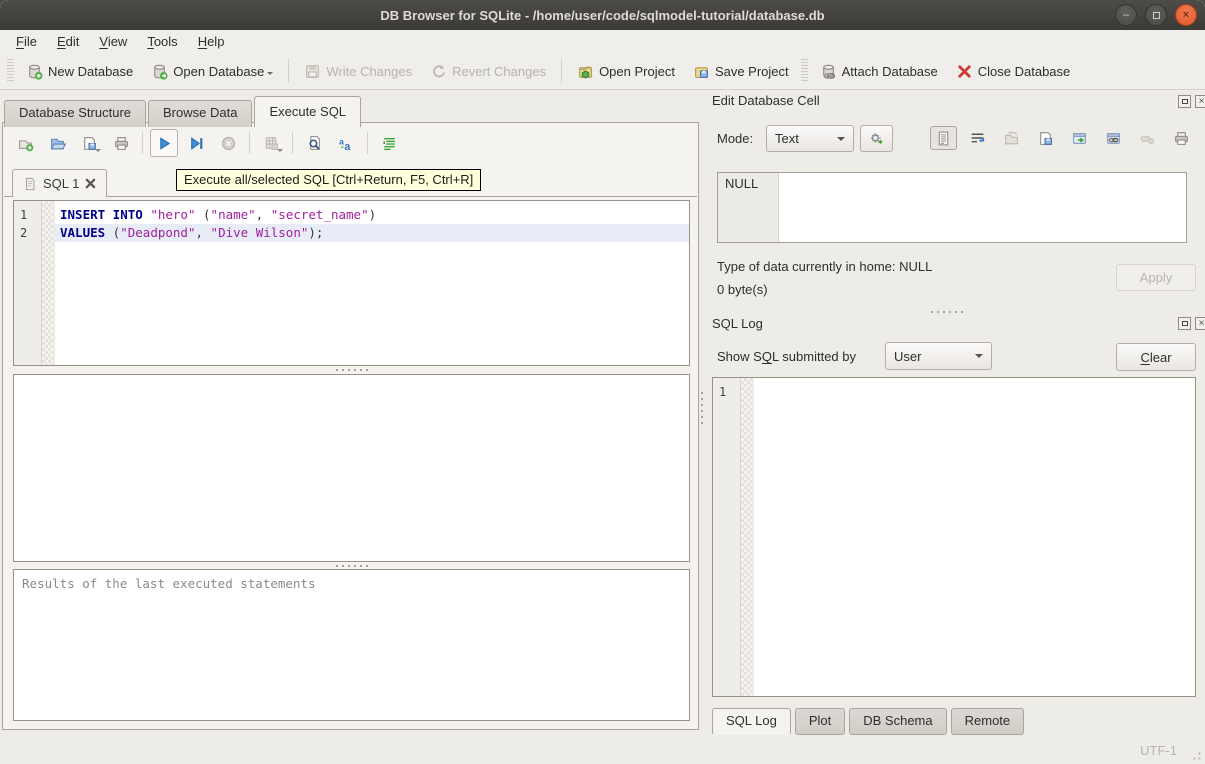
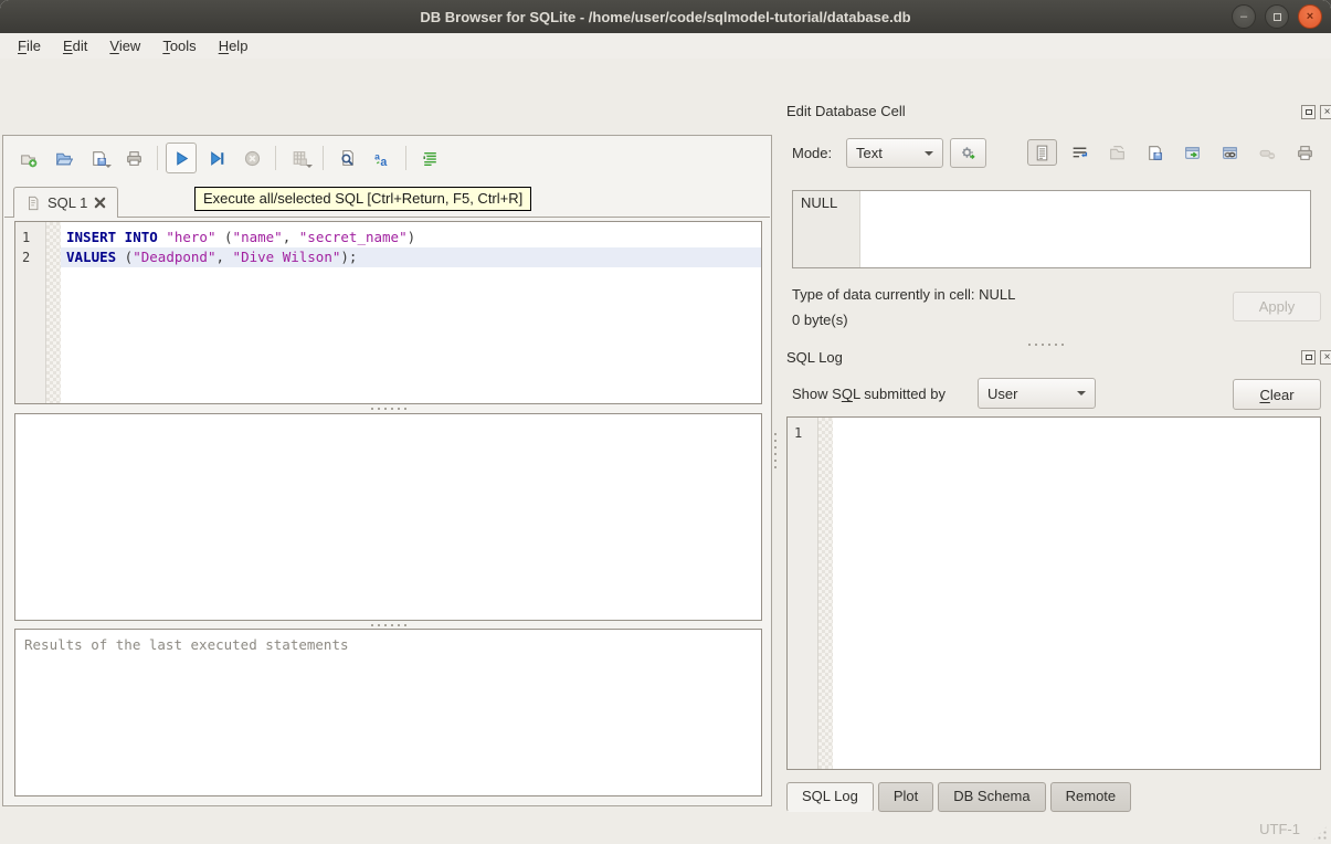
  DB Browser for SQLite - /home/user/code/sqlmodel-tutorial/database.db
  –
  ×
  File
  Edit
  View
  Tools
  Help
- New Database
- Open Database
- Write Changes
- Revert Changes
- Open Project
- Save Project
- Attach Database
- Close Database
- Database Structure
- Browse Data
- Execute SQL
  a
  a
  SQL 1
  1
  2
  INSERT INTO "hero" ("name", "secret_name")
  VALUES ("Deadpond", "Dive Wilson");
  Results of the last executed statements
  Execute all/selected SQL [Ctrl+Return, F5, Ctrl+R]
  Edit Database Cell
  ×
  Mode:
  Text
  NULL
- Type of data currently in home: NULL
+ Type of data currently in cell: NULL
  0 byte(s)
  Apply
  SQL Log
  ×
  Show SQL submitted by
  User
  C
  lear
  1
  SQL Log
  Plot
  DB Schema
  Remote
  UTF-1
